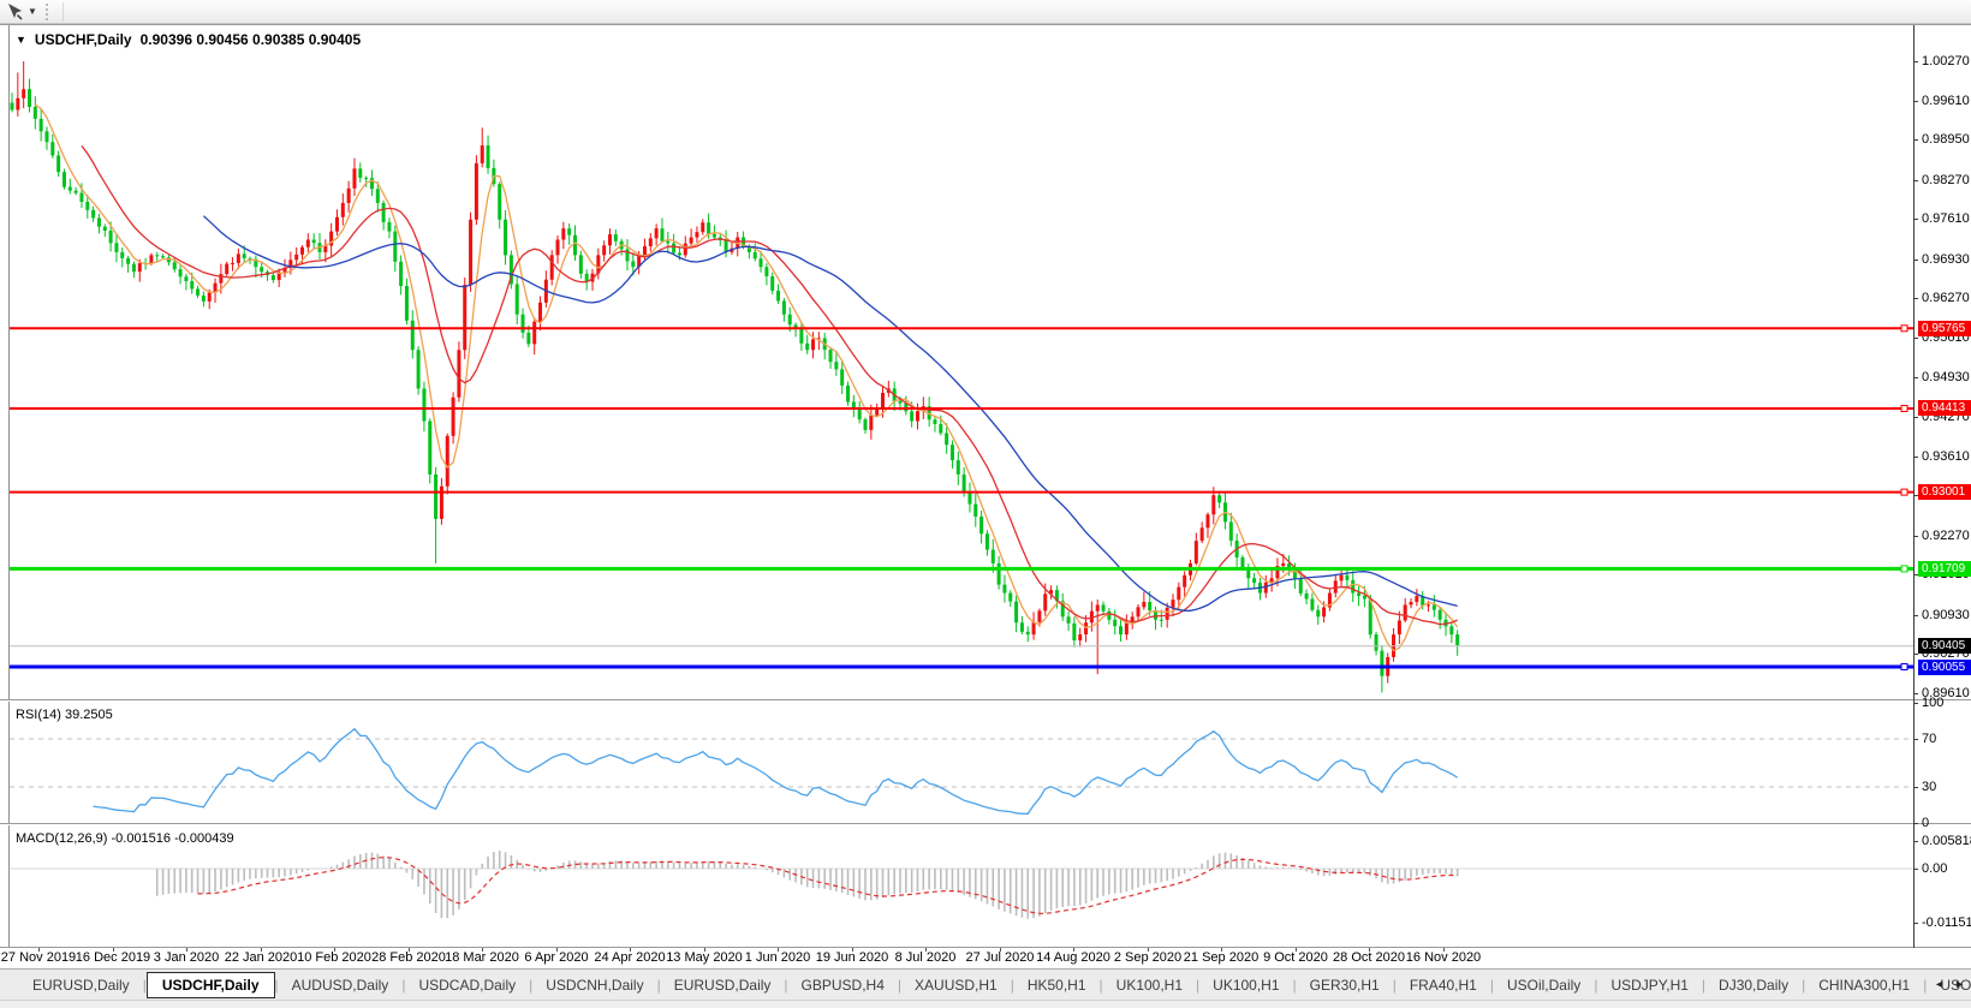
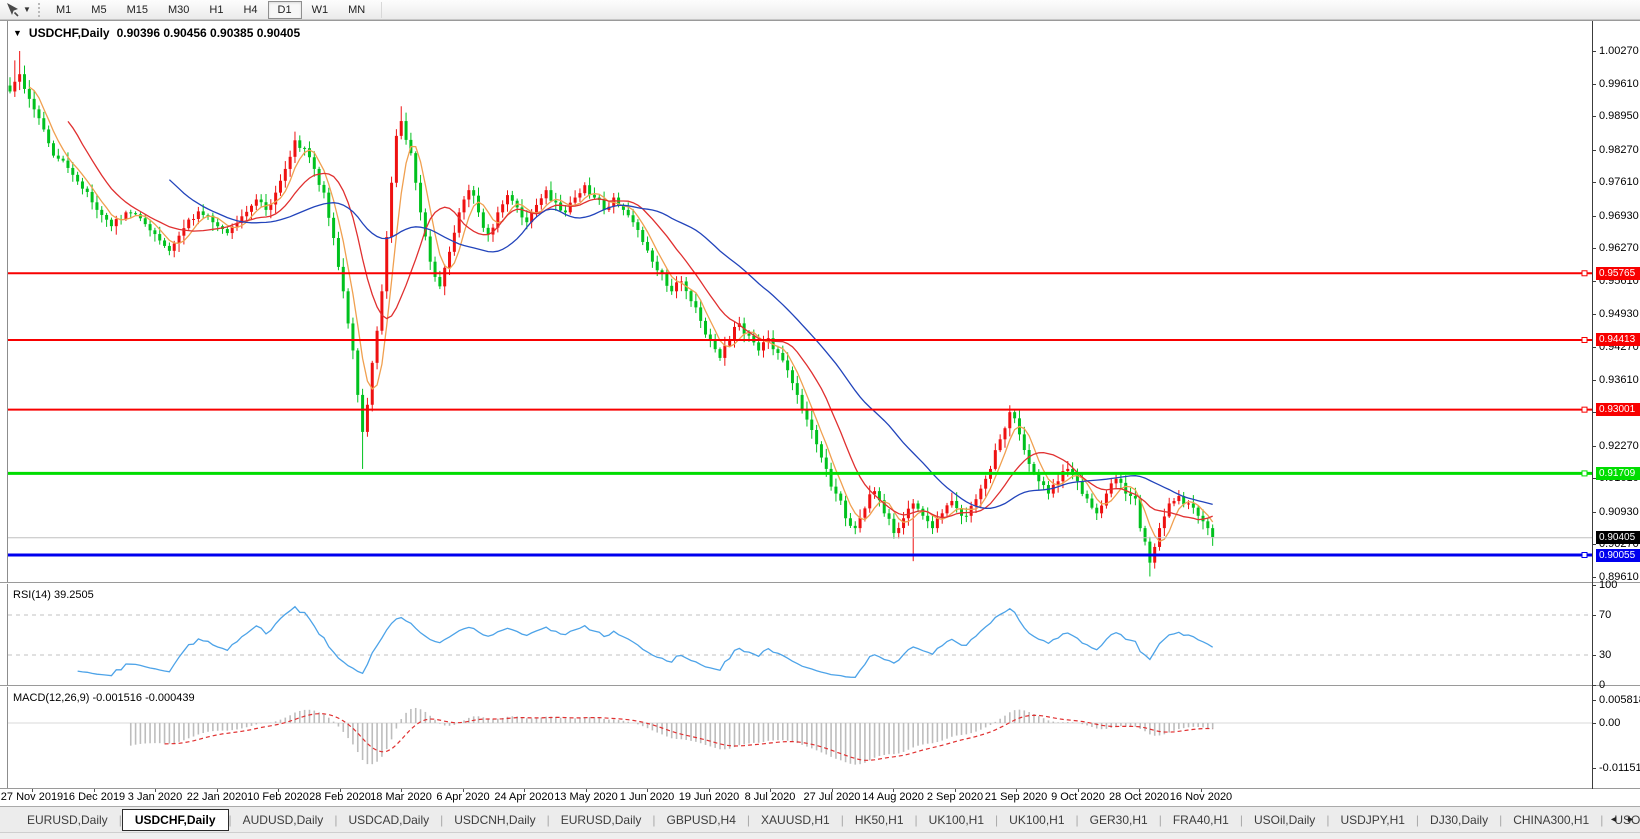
  ▼
+ M1
+ M5
+ M15
+ M30
+ H1
+ H4
+ D1
+ W1
+ MN
  ▼
  USDCHF,Daily
  0.90396 0.90456 0.90385 0.90405
  RSI(14) 39.2505
  MACD(12,26,9) -0.001516 -0.000439
  1.00270
  0.99610
  0.98950
  0.98270
  0.97610
  0.96930
  0.96270
  0.95610
  0.94930
  0.94270
  0.93610
  0.92270
  0.90930
  0.90270
  0.89610
  0.95765
  0.94413
  0.93001
  0.91709
  0.90055
  0.90405
  100
  70
  30
  0
  0.00581
  0.00
  -0.01151
  27 Nov 2019
  16 Dec 2019
  3 Jan 2020
  22 Jan 2020
  10 Feb 2020
  28 Feb 2020
  18 Mar 2020
  6 Apr 2020
  24 Apr 2020
  13 May 2020
  1 Jun 2020
  19 Jun 2020
  8 Jul 2020
  27 Jul 2020
  14 Aug 2020
  2 Sep 2020
  21 Sep 2020
  9 Oct 2020
  28 Oct 2020
  16 Nov 2020
  EURUSD,Daily
  |
  USDCHF,Daily
  |
  AUDUSD,Daily
  |
  USDCAD,Daily
  |
  USDCNH,Daily
  |
  EURUSD,Daily
  |
  GBPUSD,H4
  |
  XAUUSD,H1
  |
  HK50,H1
  |
  UK100,H1
  |
  UK100,H1
  |
  GER30,H1
  |
  FRA40,H1
  |
  USOil,Daily
  |
  USDJPY,H1
  |
  DJ30,Daily
  |
  CHINA300,H1
  |
  ◄
  ►
